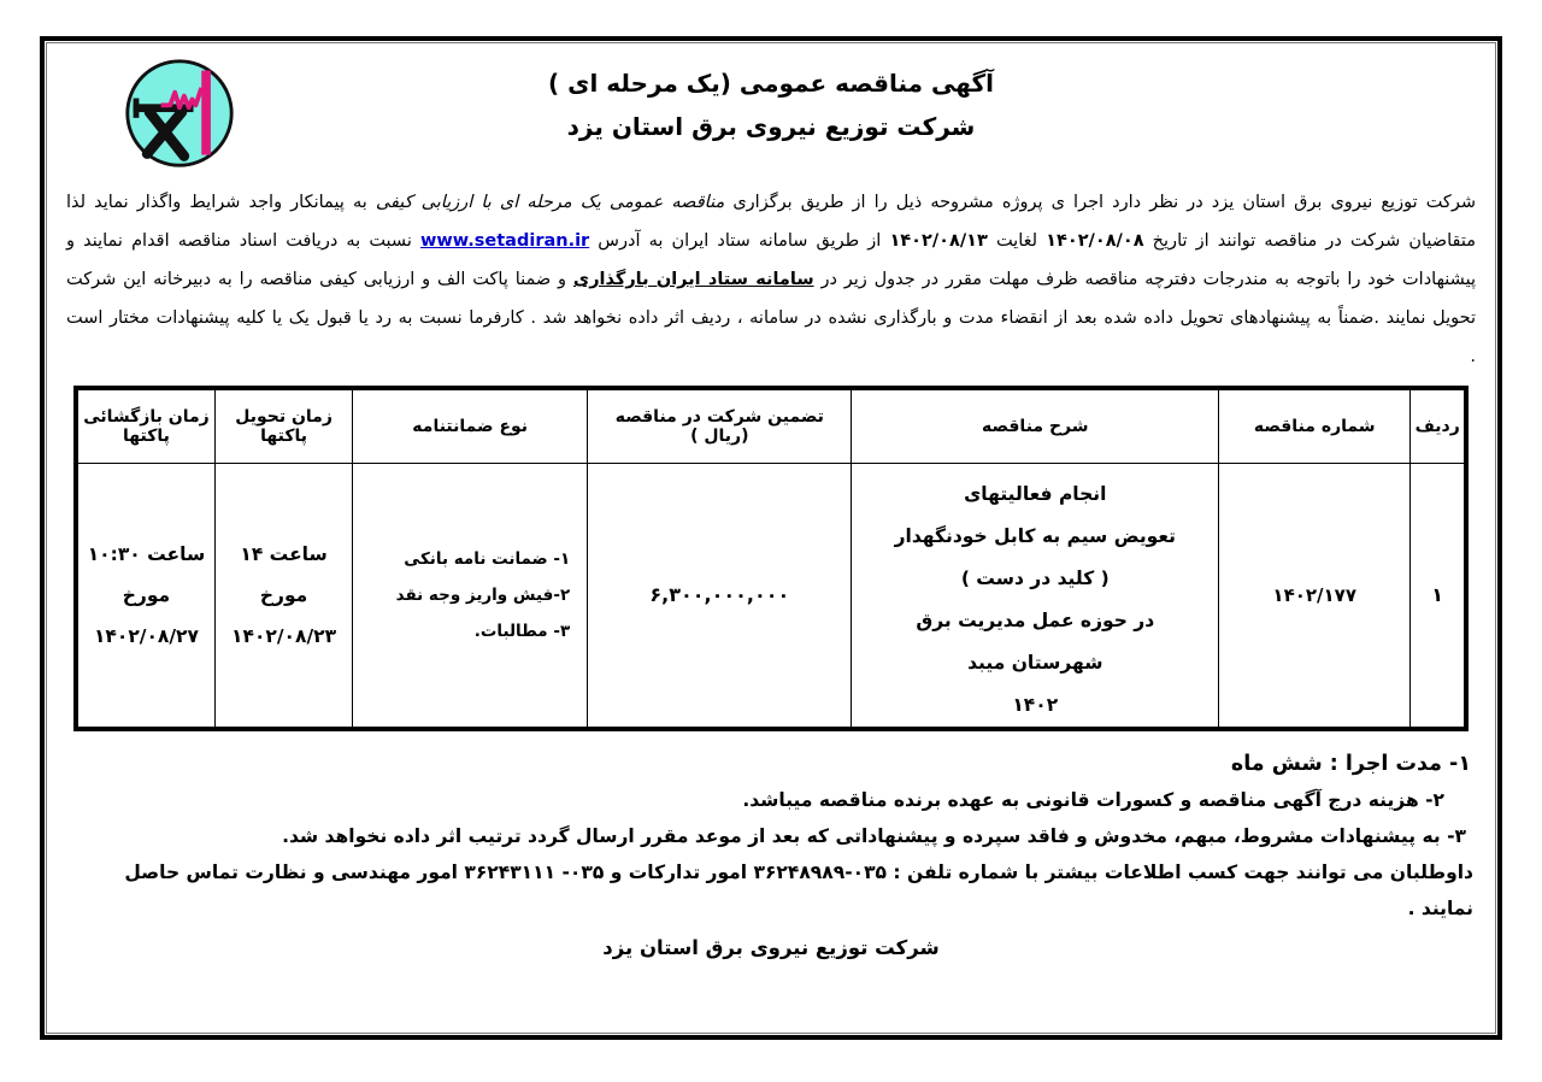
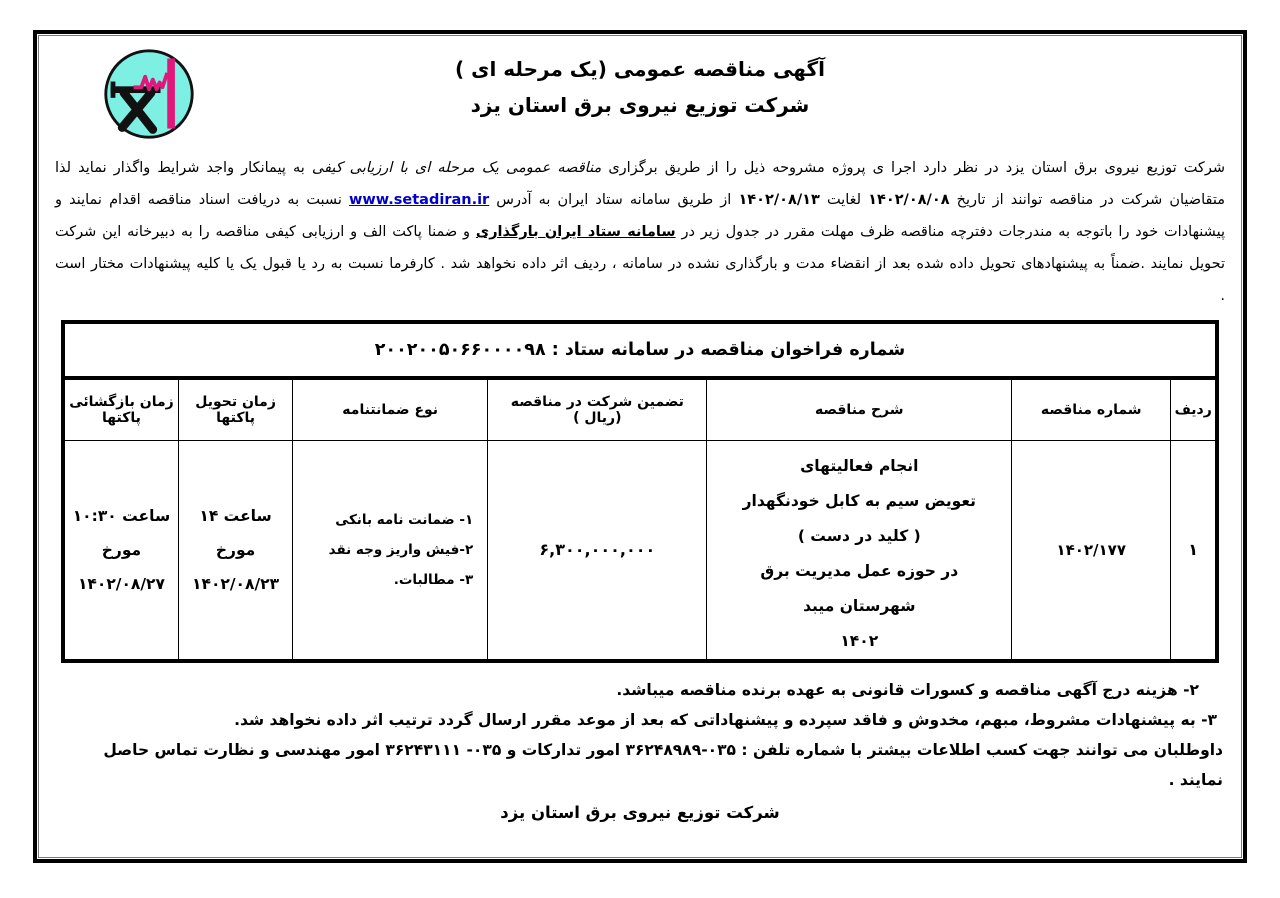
  آگهی مناقصه عمومی (یک مرحله ای )
  شرکت توزیع نیروی برق استان یزد
  شرکت توزیع نیروی برق استان یزد در نظر دارد اجرا ی پروژه مشروحه ذیل را از طریق برگزاری مناقصه عمومی یک مرحله ای با ارزیابی کیفی به پیمانکار واجد شرایط واگذار نماید لذا متقاضیان شرکت در مناقصه توانند از تاریخ ۱۴۰۲/۰۸/۰۸ لغایت ۱۴۰۲/۰۸/۱۳ از طریق سامانه ستاد ایران به آدرس www.setadiran.ir نسبت به دریافت اسناد مناقصه اقدام نمایند و پیشنهادات خود را باتوجه به مندرجات دفترچه مناقصه ظرف مهلت مقرر در جدول زیر در سامانه ستاد ایران بارگذاری و ضمنا پاکت الف و ارزیابی کیفی مناقصه را به دبیرخانه این شرکت تحویل نمایند .ضمناً به پیشنهادهای تحویل داده شده بعد از انقضاء مدت و بارگذاری نشده در سامانه ، ردیف اثر داده نخواهد شد . کارفرما نسبت به رد یا قبول یک یا کلیه پیشنهادات مختار است .
+ شماره فراخوان مناقصه در سامانه ستاد : ۲۰۰۲۰۰۵۰۶۶۰۰۰۰۹۸
  ردیف	شماره مناقصه	شرح مناقصه	تضمین شرکت در مناقصه (ریال )	نوع ضمانتنامه	زمان تحویل پاکتها	زمان بازگشائی پاکتها
  ۱	۱۴۰۲/۱۷۷	انجام فعالیتهای تعویض سیم به کابل خودنگهدار ( کلید در دست ) در حوزه عمل مدیریت برق شهرستان میبد ۱۴۰۲	۶,۳۰۰,۰۰۰,۰۰۰	۱- ضمانت نامه بانکی ۲-فیش واریز وجه نقد ۳- مطالبات.	ساعت ۱۴ مورخ ۱۴۰۲/۰۸/۲۳	ساعت ۱۰:۳۰ مورخ ۱۴۰۲/۰۸/۲۷
- ۱- مدت اجرا : شش ماه
  ۲- هزینه درج آگهی مناقصه و کسورات قانونی به عهده برنده مناقصه میباشد.
  ۳- به پیشنهادات مشروط، مبهم، مخدوش و فاقد سپرده و پیشنهاداتی که بعد از موعد مقرر ارسال گردد ترتیب اثر داده نخواهد شد.
  داوطلبان می توانند جهت کسب اطلاعات بیشتر با شماره تلفن : ۰۳۵-۳۶۲۴۸۹۸۹ امور تدارکات و ۰۳۵- ۳۶۲۴۳۱۱۱ امور مهندسی و نظارت تماس حاصل نمایند .
  شرکت توزیع نیروی برق استان یزد
